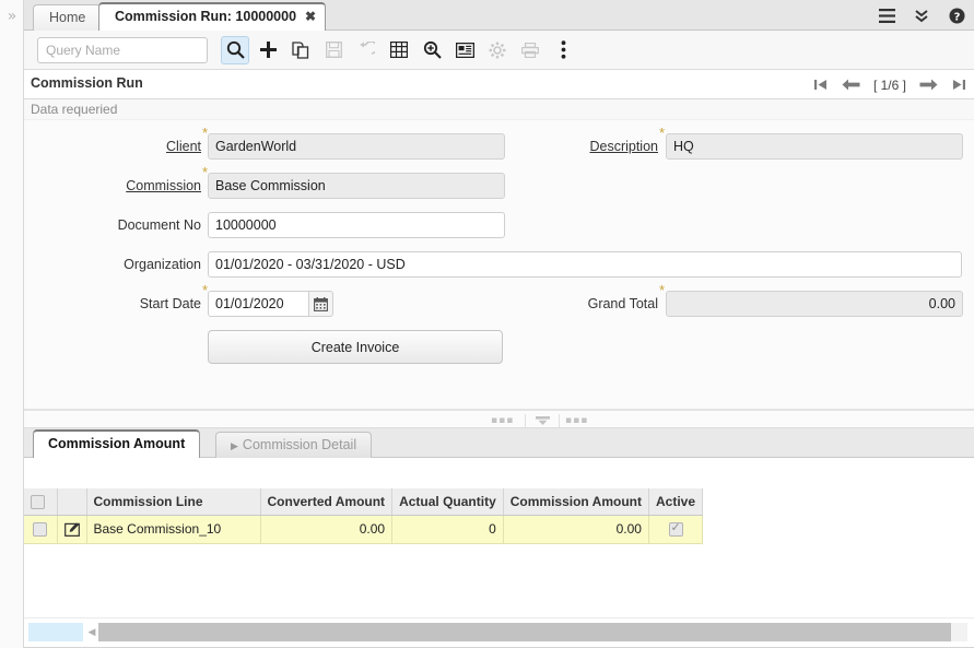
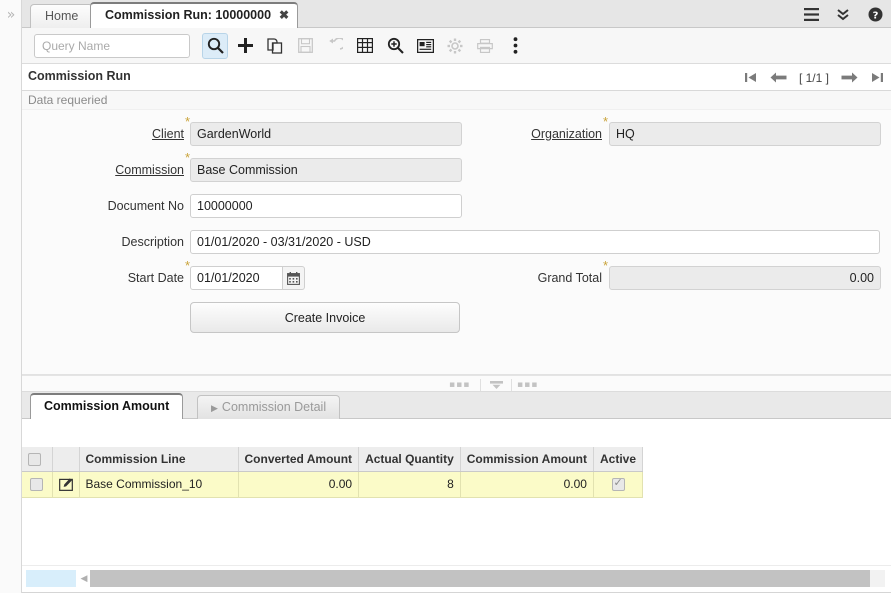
  »
  Home
  Commission Run: 10000000
  ✖
  ?
  Query Name
  Commission Run
- [ 1/6 ]
+ [ 1/1 ]
  Data requeried
  Client
  *
  GardenWorld
- Description
+ Organization
  *
  HQ
  Commission
  *
  Base Commission
  Document No
  10000000
- Organization
+ Description
  01/01/2020 - 03/31/2020 - USD
  Start Date
  *
  01/01/2020
  Grand Total
  *
  0.00
  Create Invoice
  ▪▪▪
  ▪▪▪
  Commission Amount
  ▶ Commission Detail
  		Commission Line	Converted Amount	Actual Quantity	Commission Amount	Active
- 		Base Commission_10	0.00	0	0.00
+ 		Base Commission_10	0.00	8	0.00
  ◀
